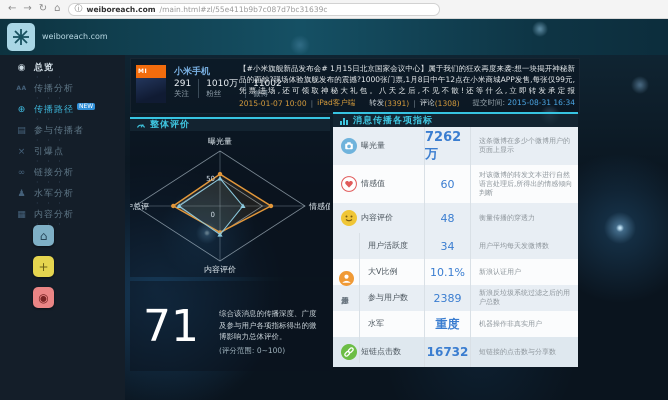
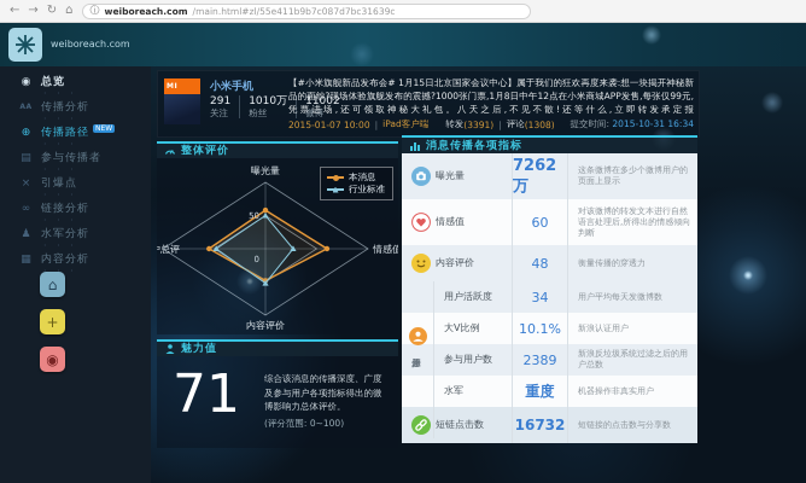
  ←
  →
  ↻
  ⌂
  ⓘ
  weiboreach.com
  /main.html#zl/55e411b9b7c087d7bc31639c
  weiboreach.com
  ◉
  总览
  传播分析
  ⊕
  传播路径
  ▤
  参与传播者
  ×
  引爆点
  ∞
  链接分析
  ♟
  水军分析
  ▦
  内容分析
  ⌂
  +
  ◉
  小米手机
  291
  关注
  1010万
  粉丝
  11002
  微博
  【#小米旗舰新品发布会# 1月15日北京国家会议中心】属于我们的狂欢再度来袭:想一块揭开神秘新品的面纱?现场体验旗舰发布的震撼?1000张门票,1月8日中午12点在小米商城APP发售,每张仅99元,凭票进场,还可领取神秘大礼包。八天之后,不见不散!还等什么,立即转发承定报
  2015-01-07 10:00
  |
  iPad客户端
  转发
  (3391)
  |
  评论
  (1308)
- 提交时间: 2015-08-31 16:34
+ 提交时间: 2015-10-31 16:34
  整体评价
  曝光量
  情感值
  内容评价
  0
  50
+ 本消息
+ 行业标准
+ 魅力值
  71
  综合该消息的传播深度、广度及参与用户各项指标得出的微博影响力总体评价。
  (评分范围: 0~100)
  消息传播各项指标
  曝光量
  7262万
  这条微博在多少个微博用户的页面上显示
  情感值
  60
  对该微博的转发文本进行自然语言处理后,所得出的情感倾向判断
  内容评价
  48
  衡量传播的穿透力
  用户活跃度
  34
  用户平均每天发微博数
  大V比例
  10.1%
  新浪认证用户
  参与用户数
  2389
  新浪反垃圾系统过滤之后的用户总数
  水军
  重度
  机器操作非真实用户
  短链点击数
  16732
  短链接的点击数与分享数
